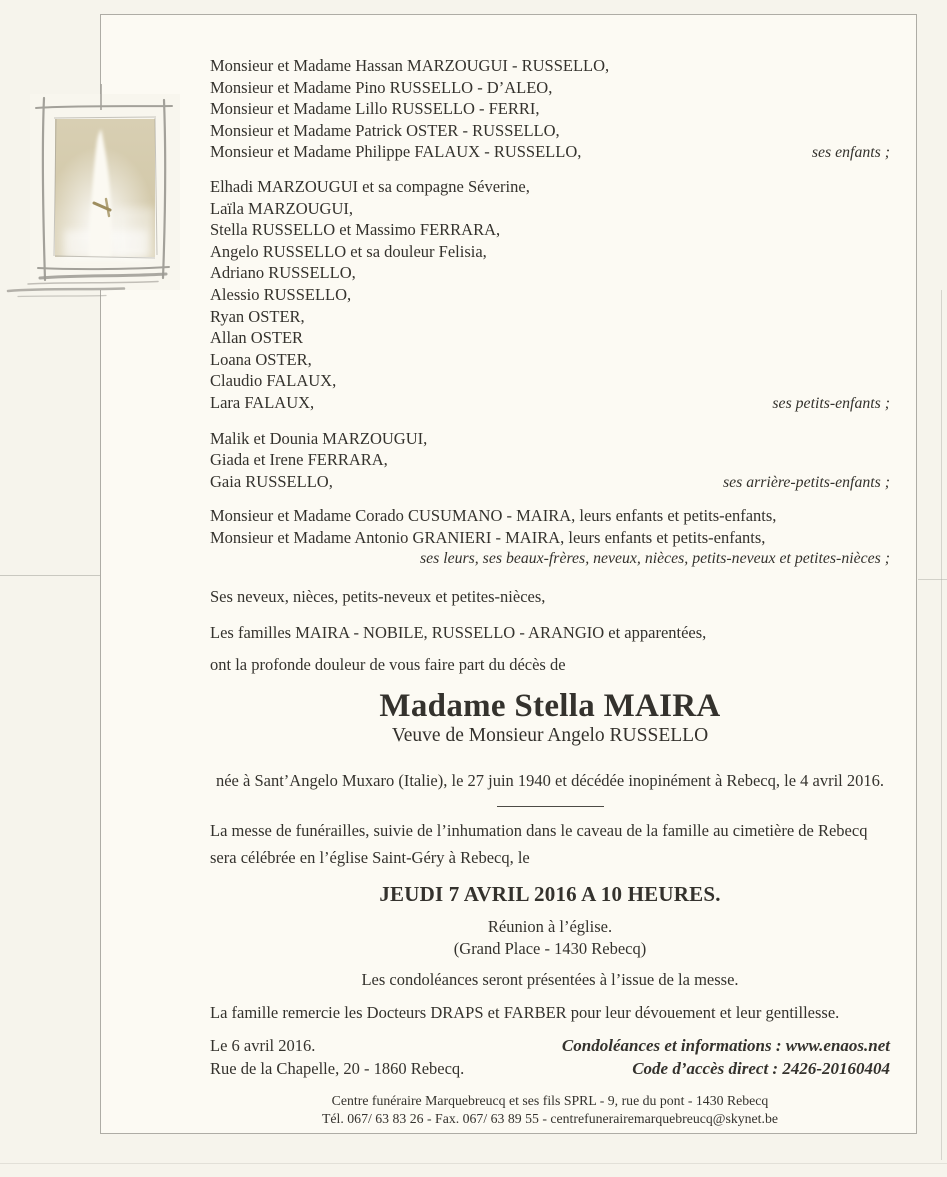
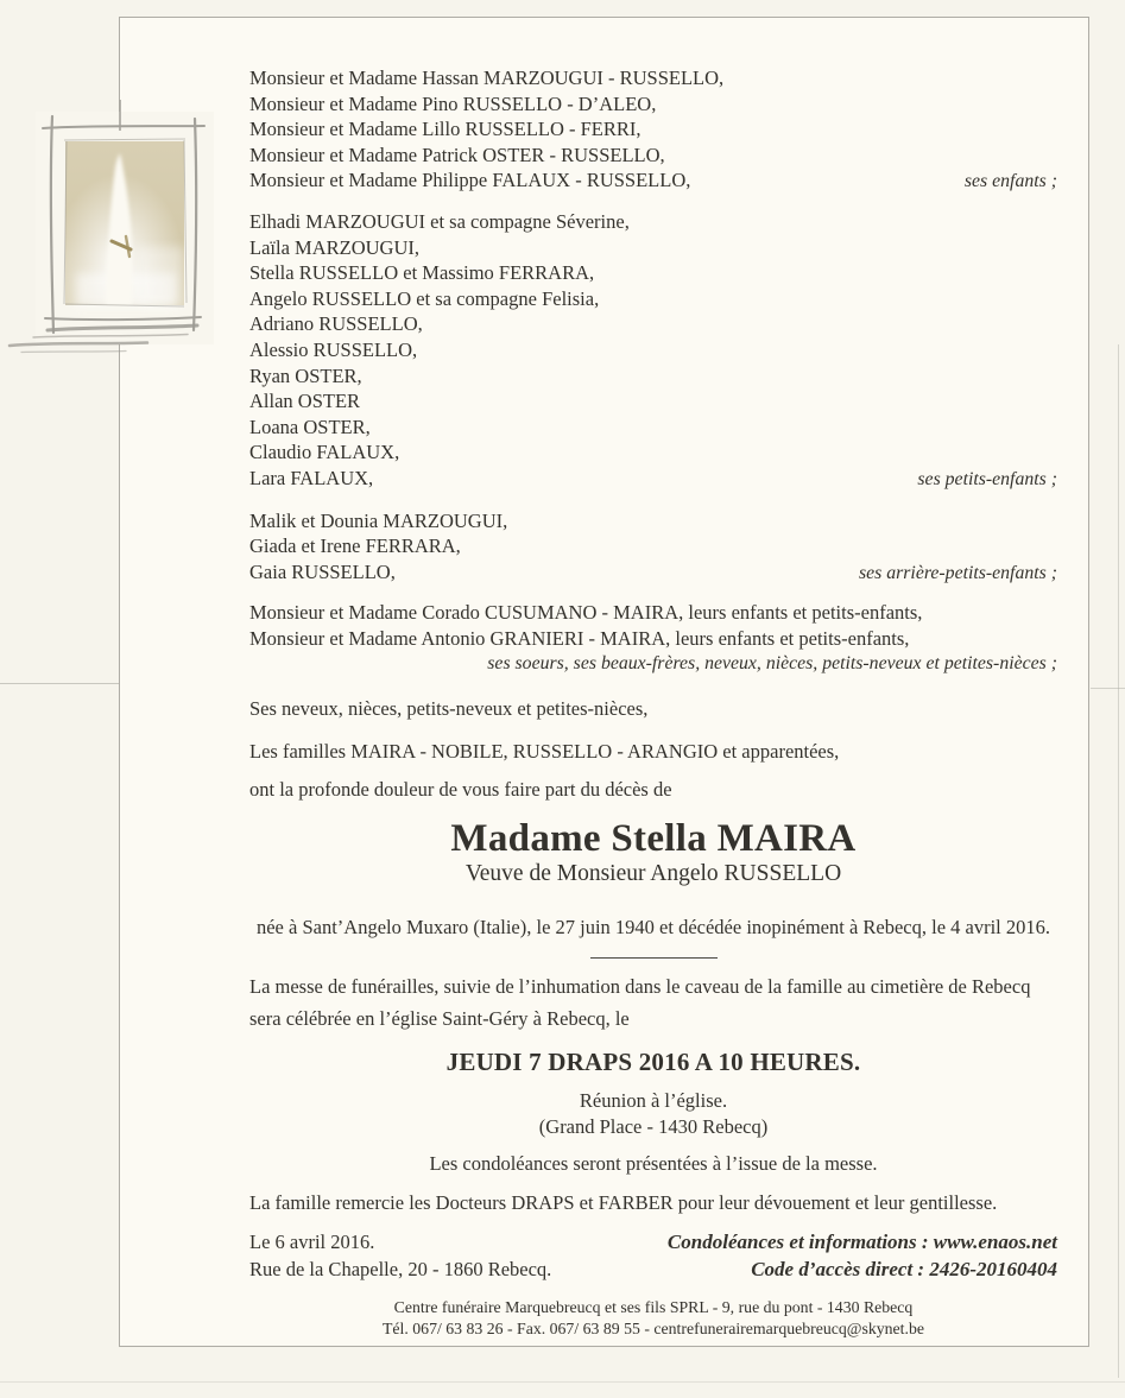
  Monsieur et Madame Hassan MARZOUGUI - RUSSELLO,
  Monsieur et Madame Pino RUSSELLO - D’ALEO,
  Monsieur et Madame Lillo RUSSELLO - FERRI,
  Monsieur et Madame Patrick OSTER - RUSSELLO,
  Monsieur et Madame Philippe FALAUX - RUSSELLO,
  ses enfants ;
  Elhadi MARZOUGUI et sa compagne Séverine,
  Laïla MARZOUGUI,
  Stella RUSSELLO et Massimo FERRARA,
- Angelo RUSSELLO et sa douleur Felisia,
+ Angelo RUSSELLO et sa compagne Felisia,
  Adriano RUSSELLO,
  Alessio RUSSELLO,
  Ryan OSTER,
  Allan OSTER
  Loana OSTER,
  Claudio FALAUX,
  Lara FALAUX,
  ses petits-enfants ;
  Malik et Dounia MARZOUGUI,
  Giada et Irene FERRARA,
  Gaia RUSSELLO,
  ses arrière-petits-enfants ;
  Monsieur et Madame Corado CUSUMANO - MAIRA, leurs enfants et petits-enfants,
  Monsieur et Madame Antonio GRANIERI - MAIRA, leurs enfants et petits-enfants,
- ses leurs, ses beaux-frères, neveux, nièces, petits-neveux et petites-nièces ;
+ ses soeurs, ses beaux-frères, neveux, nièces, petits-neveux et petites-nièces ;
  Ses neveux, nièces, petits-neveux et petites-nièces,
  Les familles MAIRA - NOBILE, RUSSELLO - ARANGIO et apparentées,
  ont la profonde douleur de vous faire part du décès de
  Madame Stella MAIRA
  Veuve de Monsieur Angelo RUSSELLO
  née à Sant’Angelo Muxaro (Italie), le 27 juin 1940 et décédée inopinément à Rebecq, le 4 avril 2016.
  La messe de funérailles, suivie de l’inhumation dans le caveau de la famille au cimetière de Rebecq
  sera célébrée en l’église Saint-Géry à Rebecq, le
- JEUDI 7 AVRIL 2016 A 10 HEURES.
+ JEUDI 7 DRAPS 2016 A 10 HEURES.
  Réunion à l’église.
  (Grand Place - 1430 Rebecq)
  Les condoléances seront présentées à l’issue de la messe.
  La famille remercie les Docteurs DRAPS et FARBER pour leur dévouement et leur gentillesse.
  Le 6 avril 2016.
  Rue de la Chapelle, 20 - 1860 Rebecq.
  Condoléances et informations : www.enaos.net
  Code d’accès direct : 2426-20160404
  Centre funéraire Marquebreucq et ses fils SPRL - 9, rue du pont - 1430 Rebecq
  Tél. 067/ 63 83 26 - Fax. 067/ 63 89 55 - centrefunerairemarquebreucq@skynet.be
